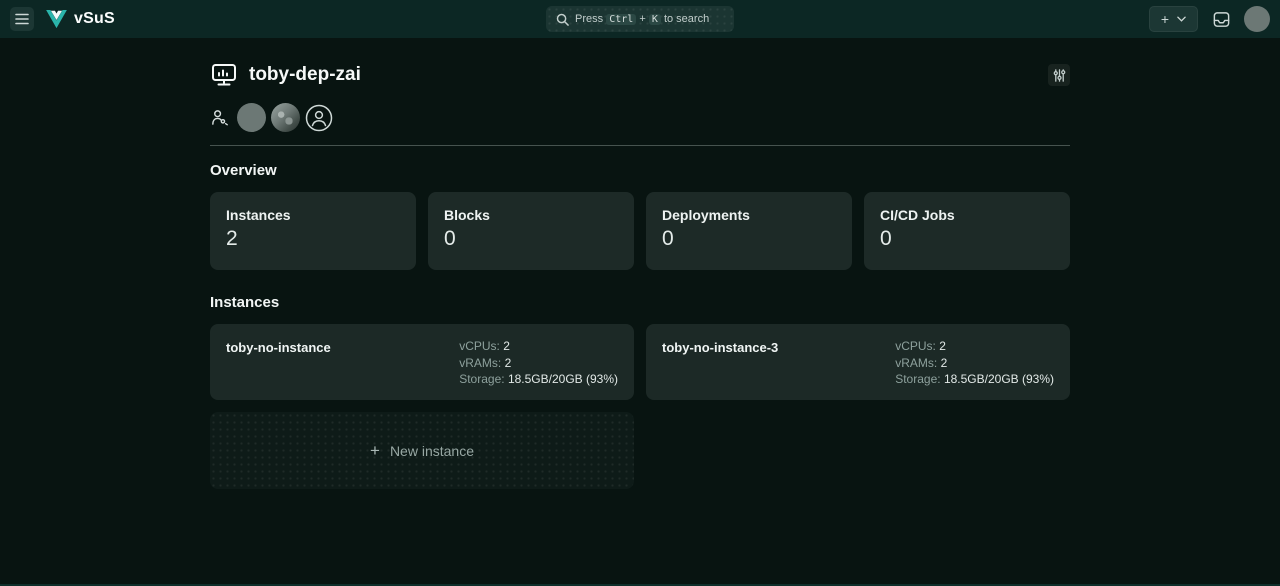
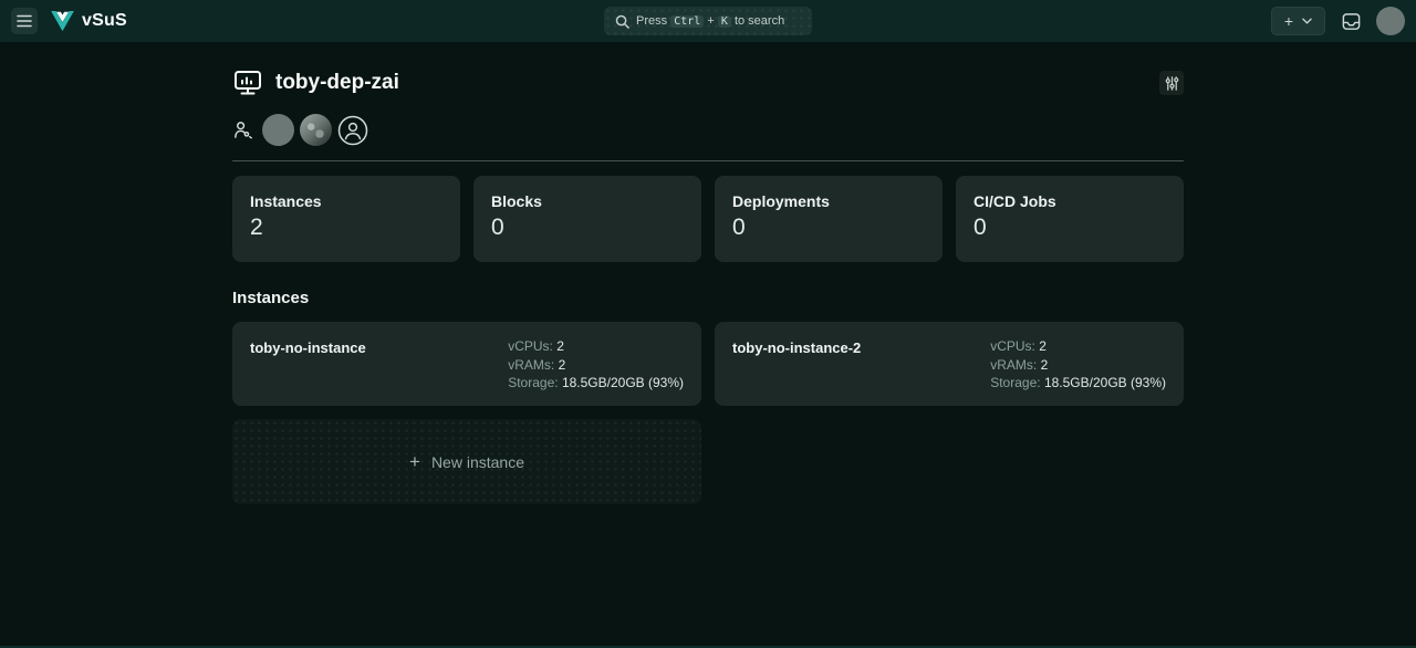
  vSuS
  Press Ctrl + K to search
  +
  toby-dep-zai
- Overview
  Instances
  2
  Blocks
  0
  Deployments
  0
  CI/CD Jobs
  0
  Instances
  toby-no-instance
  vCPUs: 2
  vRAMs: 2
  Storage: 18.5GB/20GB (93%)
- toby-no-instance-3
+ toby-no-instance-2
  vCPUs: 2
  vRAMs: 2
  Storage: 18.5GB/20GB (93%)
  +
  New instance
